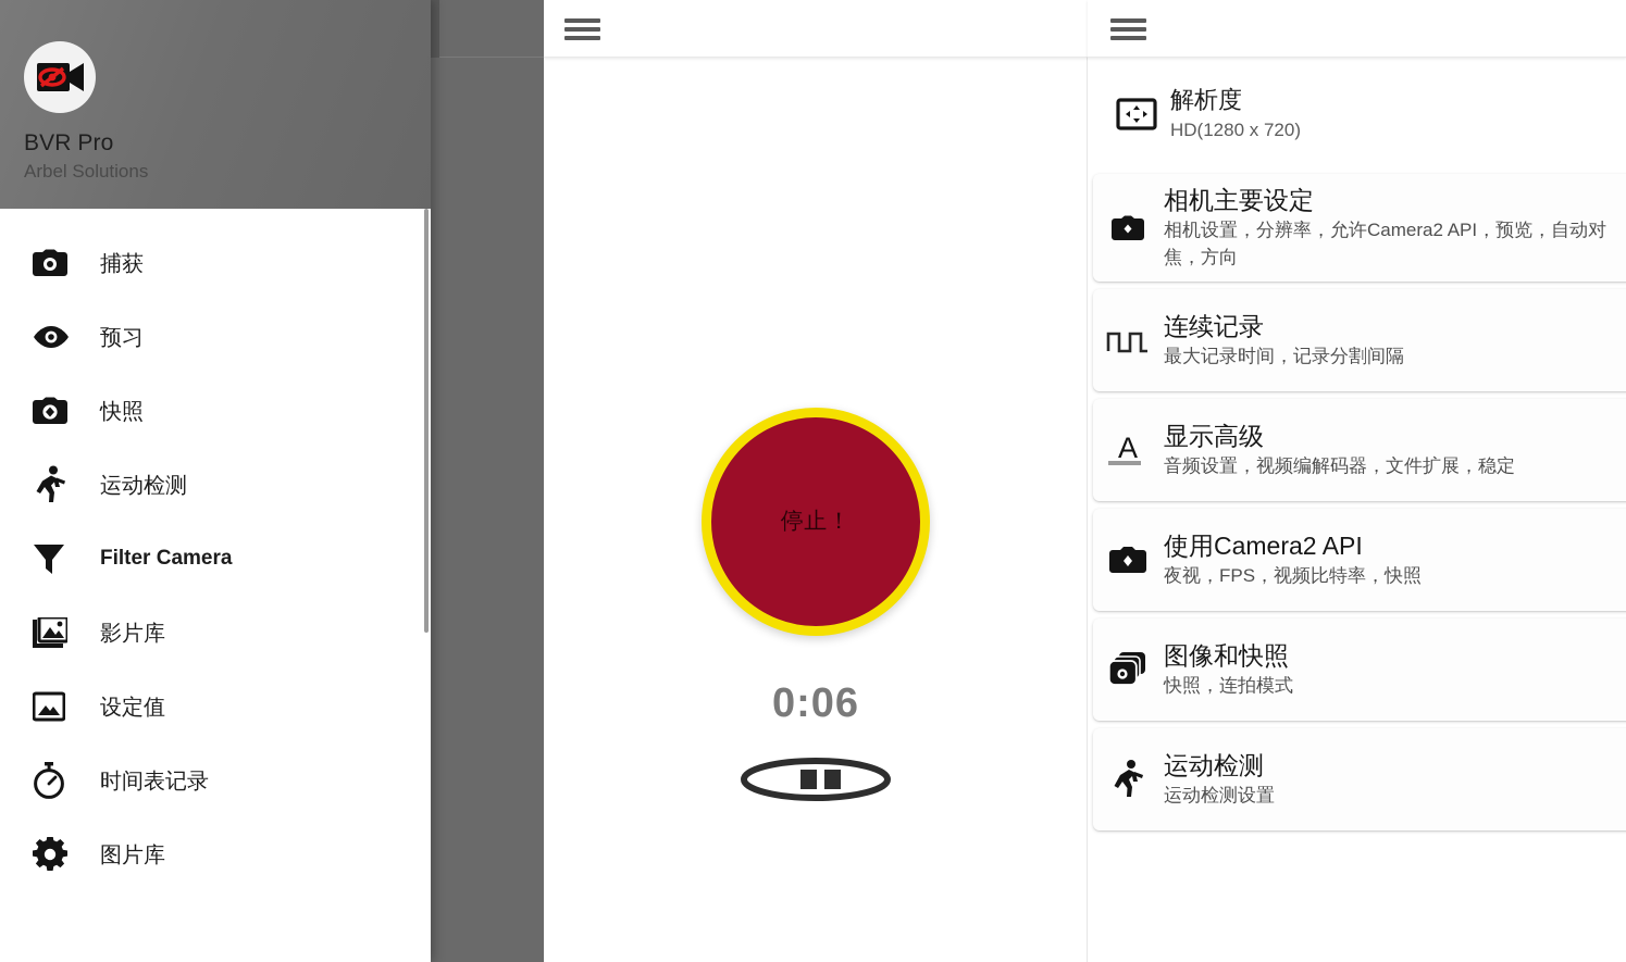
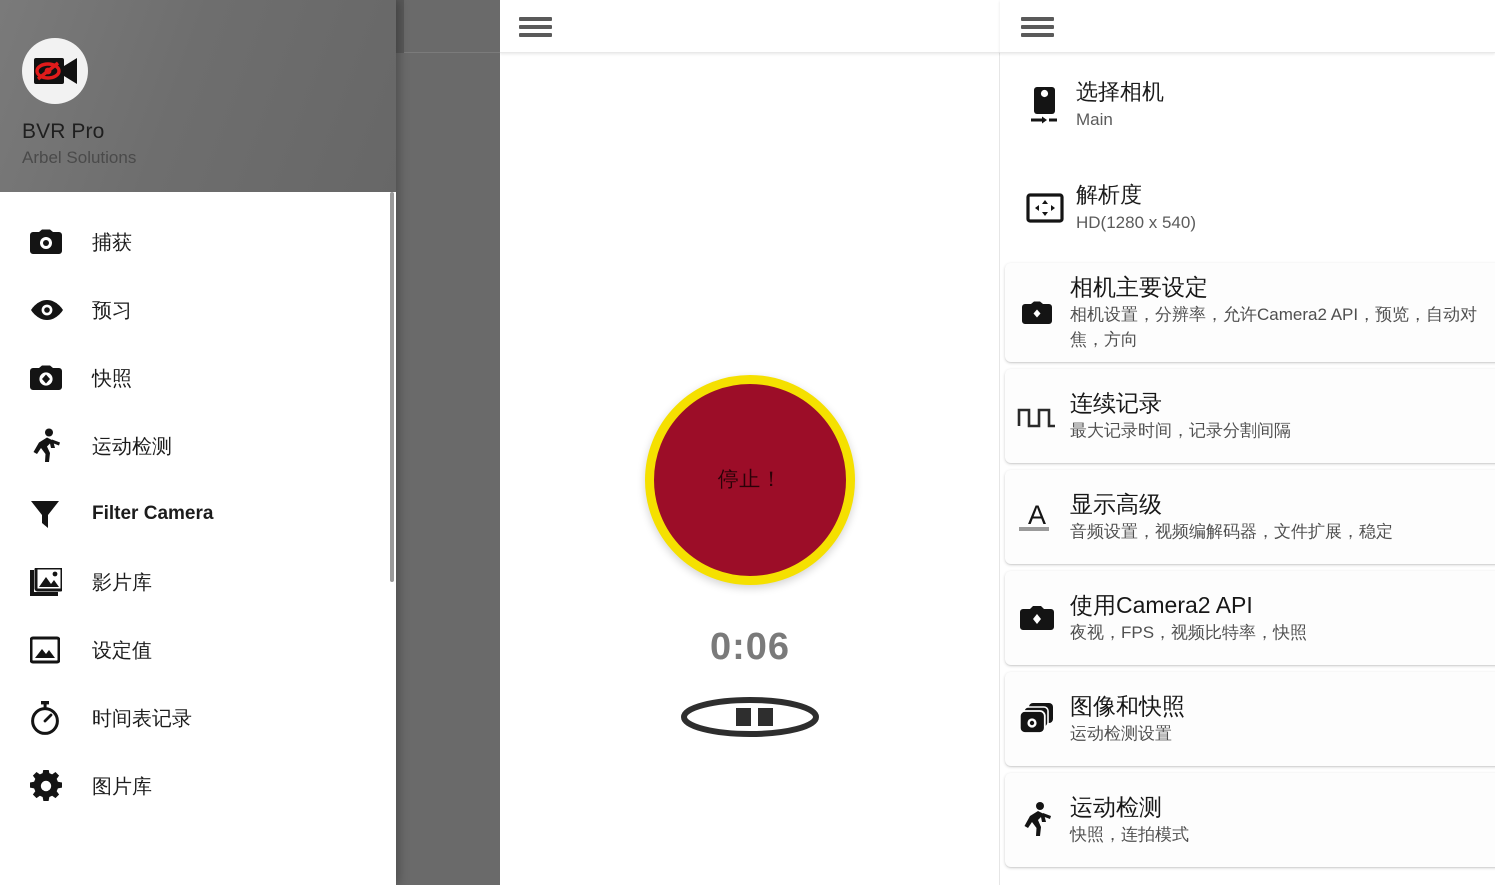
  停止！
  0:06
+ 选择相机
+ Main
  解析度
- HD(1280 x 720)
+ HD(1280 x 540)
  相机主要设定
  相机设置，分辨率，允许Camera2 API，预览，自动对焦，方向
  连续记录
  最大记录时间，记录分割间隔
  A
  显示高级
  音频设置，视频编解码器，文件扩展，稳定
  使用Camera2 API
  夜视，FPS，视频比特率，快照
  图像和快照
- 快照，连拍模式
+ 运动检测设置
  运动检测
- 运动检测设置
+ 快照，连拍模式
  BVR Pro
  Arbel Solutions
  捕获
  预习
  快照
  运动检测
  Filter Camera
  影片库
  设定值
  时间表记录
  图片库
